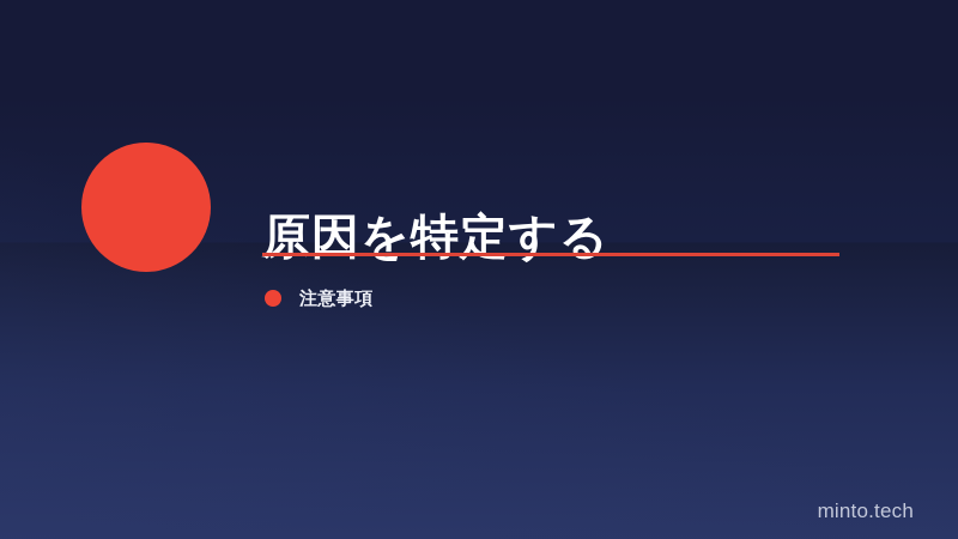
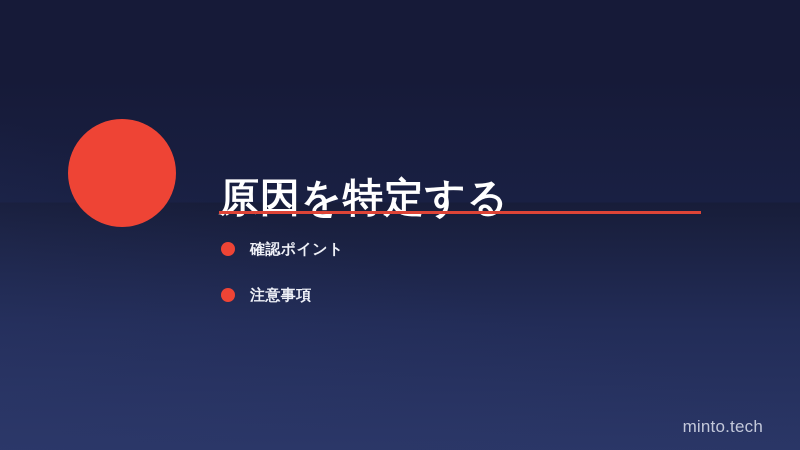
  原因を特定する
+ 確認ポイント
  注意事項
  minto.tech
